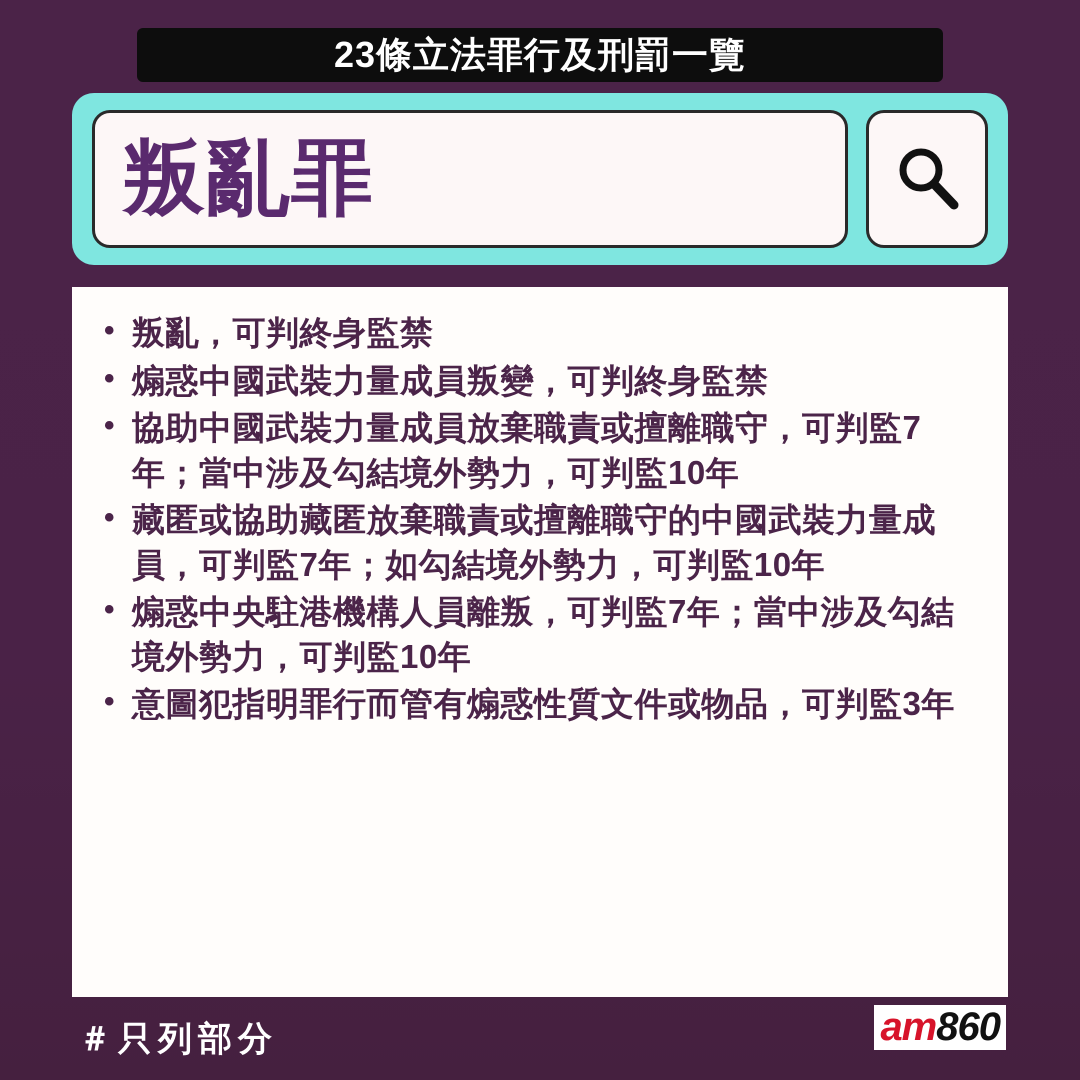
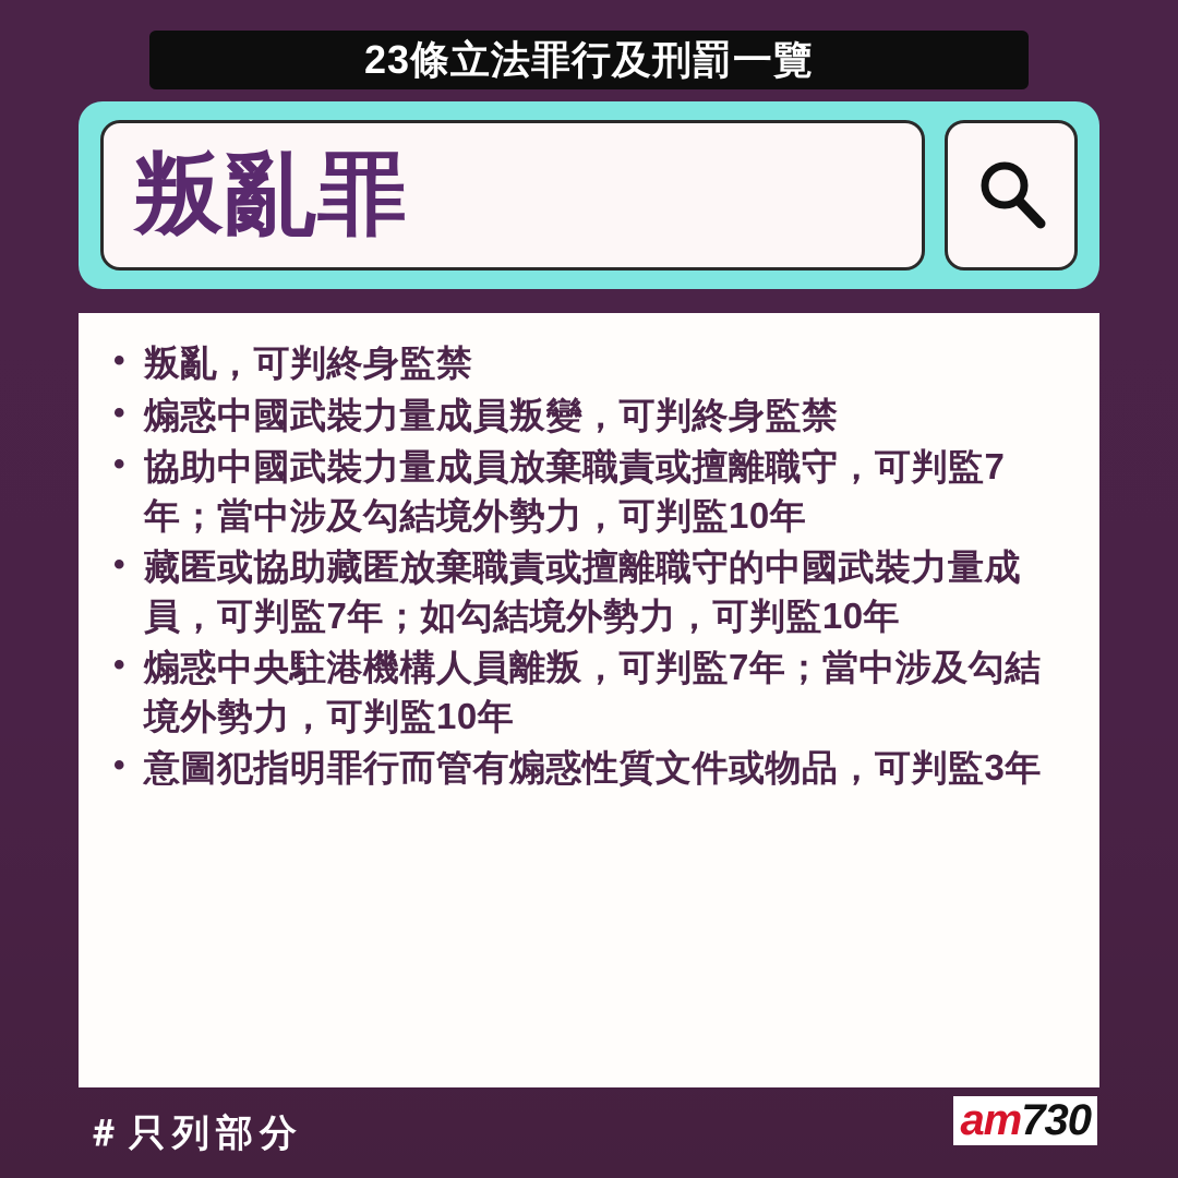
  23條立法罪行及刑罰一覽
  叛亂罪
  叛亂，可判終身監禁
  煽惑中國武裝力量成員叛變，可判終身監禁
  協助中國武裝力量成員放棄職責或擅離職守，可判監7年；當中涉及勾結境外勢力，可判監10年
  藏匿或協助藏匿放棄職責或擅離職守的中國武裝力量成員，可判監7年；如勾結境外勢力，可判監10年
  煽惑中央駐港機構人員離叛，可判監7年；當中涉及勾結境外勢力，可判監10年
  意圖犯指明罪行而管有煽惑性質文件或物品，可判監3年
  ＃只列部分
  am
- 860
+ 730
